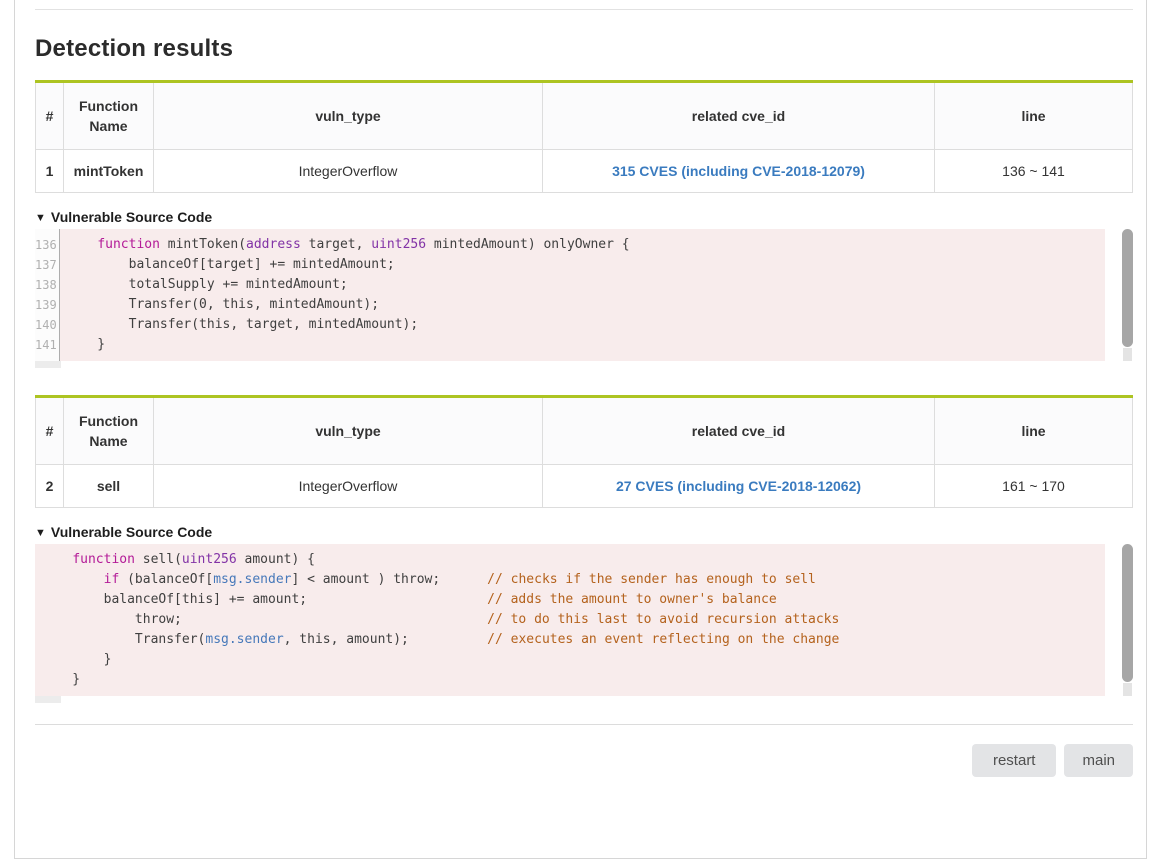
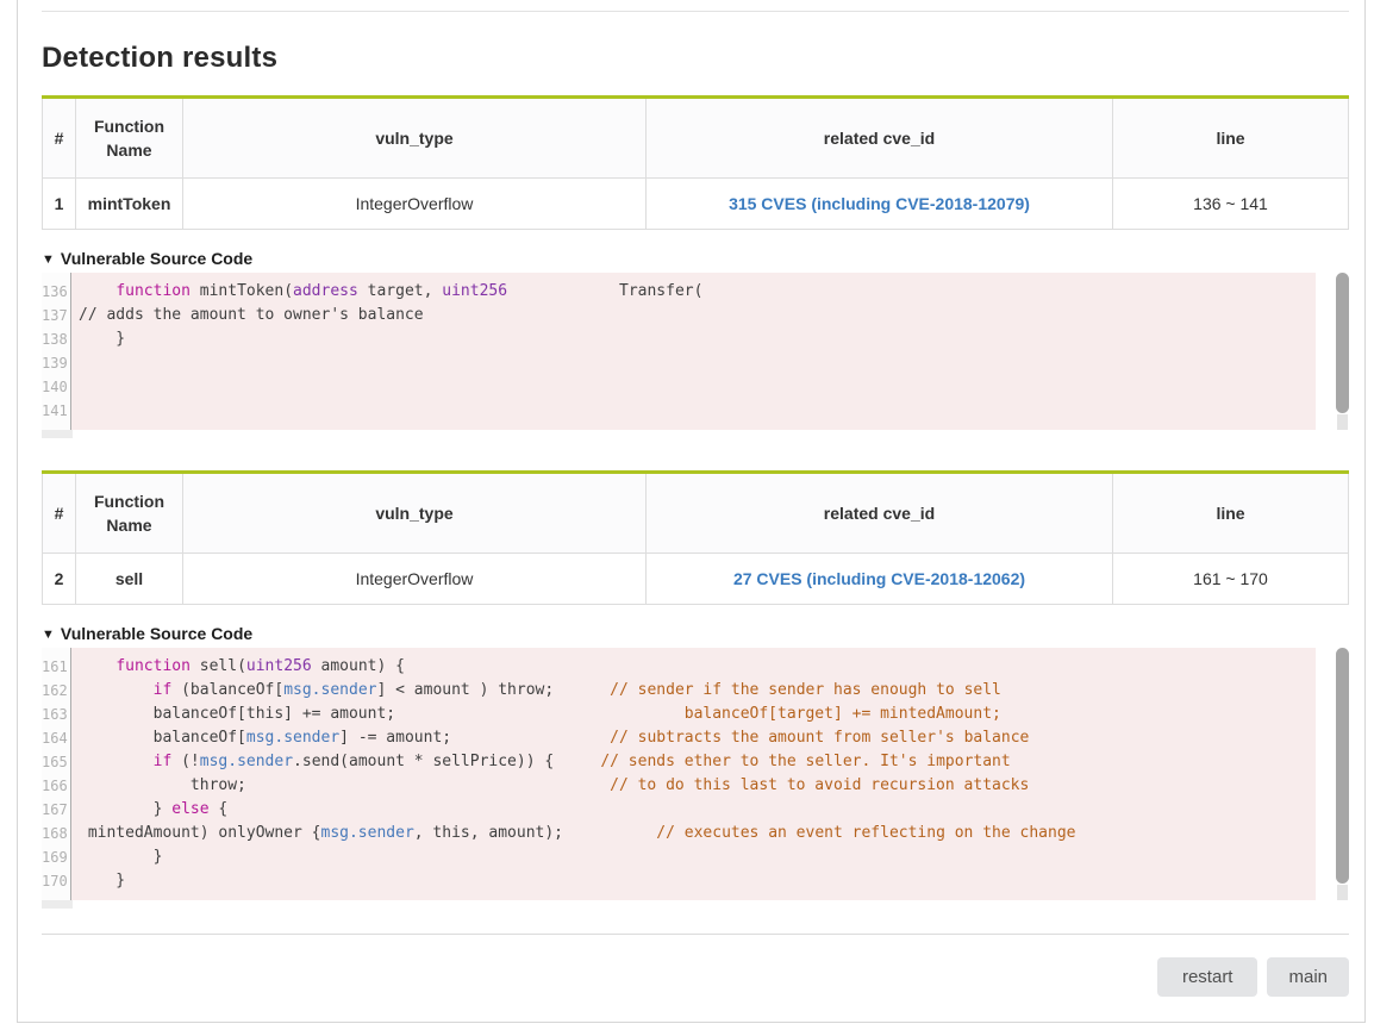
  Detection results
  #	Function Name	vuln_type	related cve_id	line
  1	mintToken	IntegerOverflow	315 CVES (including CVE-2018-12079)	136 ~ 141
  ▼ Vulnerable Source Code
  136
  137
  138
  139
  140
  141
- function mintToken(address target, uint256 mintedAmount) onlyOwner {
+ function mintToken(address target, uint256 Transfer(
- balanceOf[target] += mintedAmount;
+ // adds the amount to owner's balance
- totalSupply += mintedAmount;
- Transfer(0, this, mintedAmount);
- Transfer(this, target, mintedAmount);
  }
  #	Function Name	vuln_type	related cve_id	line
  2	sell	IntegerOverflow	27 CVES (including CVE-2018-12062)	161 ~ 170
  ▼ Vulnerable Source Code
+ 161
+ 162
+ 163
+ 164
+ 165
+ 166
+ 167
+ 168
+ 169
+ 170
  function sell(uint256 amount) {
- if (balanceOf[msg.sender] < amount ) throw; // checks if the sender has enough to sell
+ if (balanceOf[msg.sender] < amount ) throw; // sender if the sender has enough to sell
- balanceOf[this] += amount; // adds the amount to owner's balance
+ balanceOf[this] += amount; balanceOf[target] += mintedAmount;
+ balanceOf[msg.sender] -= amount; // subtracts the amount from seller's balance
+ if (!msg.sender.send(amount * sellPrice)) { // sends ether to the seller. It's important
  throw; // to do this last to avoid recursion attacks
+ } else {
- Transfer(msg.sender, this, amount); // executes an event reflecting on the change
+ mintedAmount) onlyOwner {msg.sender, this, amount); // executes an event reflecting on the change
  }
  }
  restart
  main
